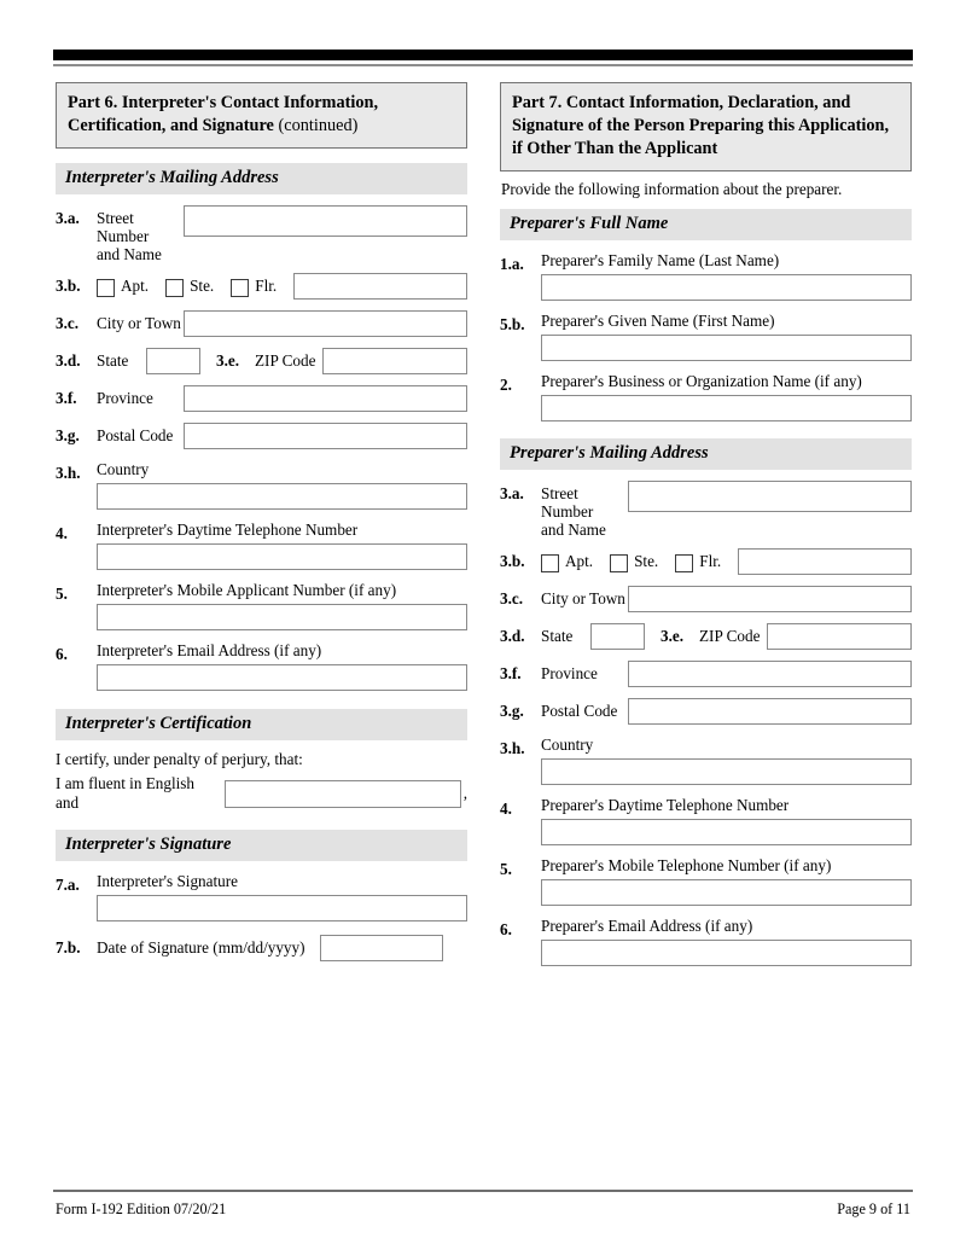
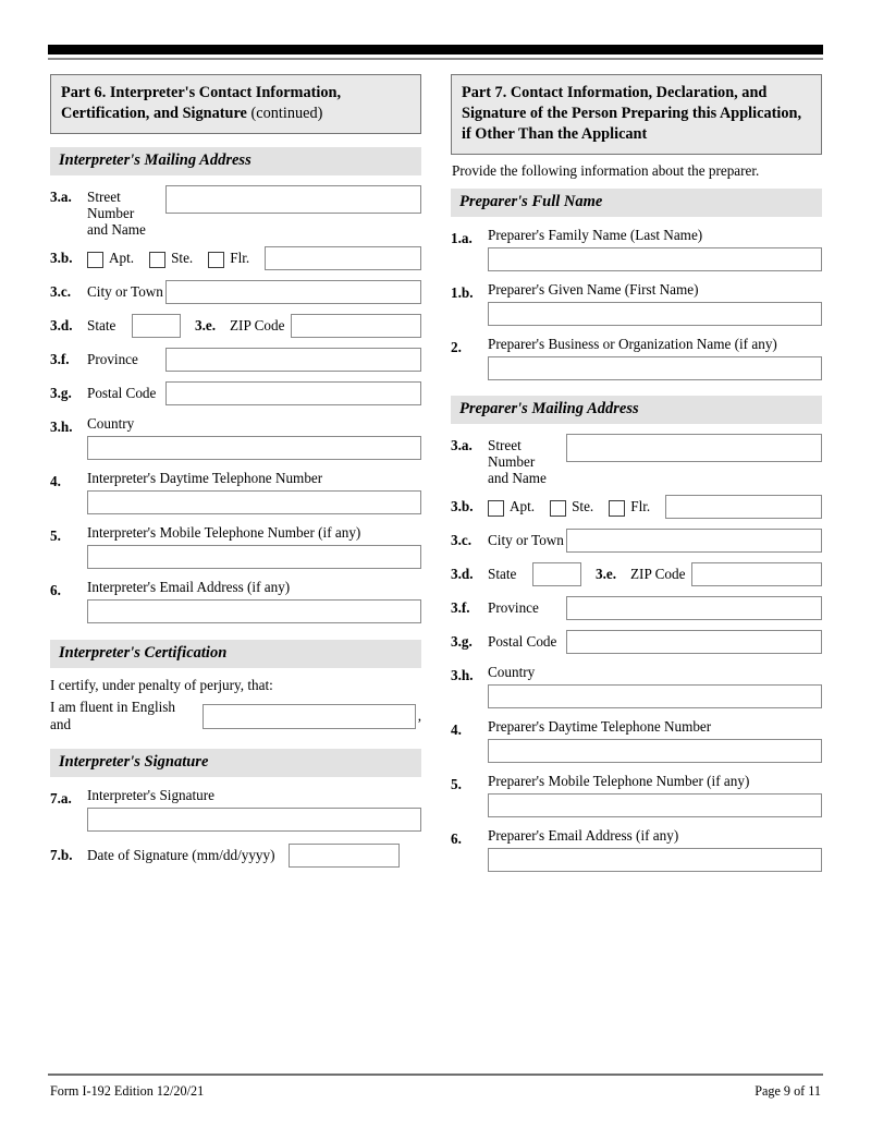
  Part 6. Interpreter's Contact Information, Certification, and Signature (continued)
  Interpreter's Mailing Address
  3.a.
  Street Number
  and Name
  3.b.
  Apt.
  Ste.
  Flr.
  3.c.
  City or Town
  3.d.
  State
  3.e.
  ZIP Code
  3.f.
  Province
  3.g.
  Postal Code
  3.h.
  Country
  4.
  Interpreter's Daytime Telephone Number
  5.
- Interpreter's Mobile Applicant Number (if any)
+ Interpreter's Mobile Telephone Number (if any)
  6.
  Interpreter's Email Address (if any)
  Interpreter's Certification
  I certify, under penalty of perjury, that:
  I am fluent in English and
  ,
  Interpreter's Signature
  7.a.
  Interpreter's Signature
  7.b.
  Date of Signature (mm/dd/yyyy)
  Part 7. Contact Information, Declaration, and Signature of the Person Preparing this Application, if Other Than the Applicant
  Provide the following information about the preparer.
  Preparer's Full Name
  1.a.
  Preparer's Family Name (Last Name)
- 5.b.
+ 1.b.
  Preparer's Given Name (First Name)
  2.
  Preparer's Business or Organization Name (if any)
  Preparer's Mailing Address
  3.a.
  Street Number
  and Name
  3.b.
  Apt.
  Ste.
  Flr.
  3.c.
  City or Town
  3.d.
  State
  3.e.
  ZIP Code
  3.f.
  Province
  3.g.
  Postal Code
  3.h.
  Country
  4.
  Preparer's Daytime Telephone Number
  5.
  Preparer's Mobile Telephone Number (if any)
  6.
  Preparer's Email Address (if any)
- Form I-192 Edition 07/20/21
+ Form I-192 Edition 12/20/21
  Page 9 of 11
